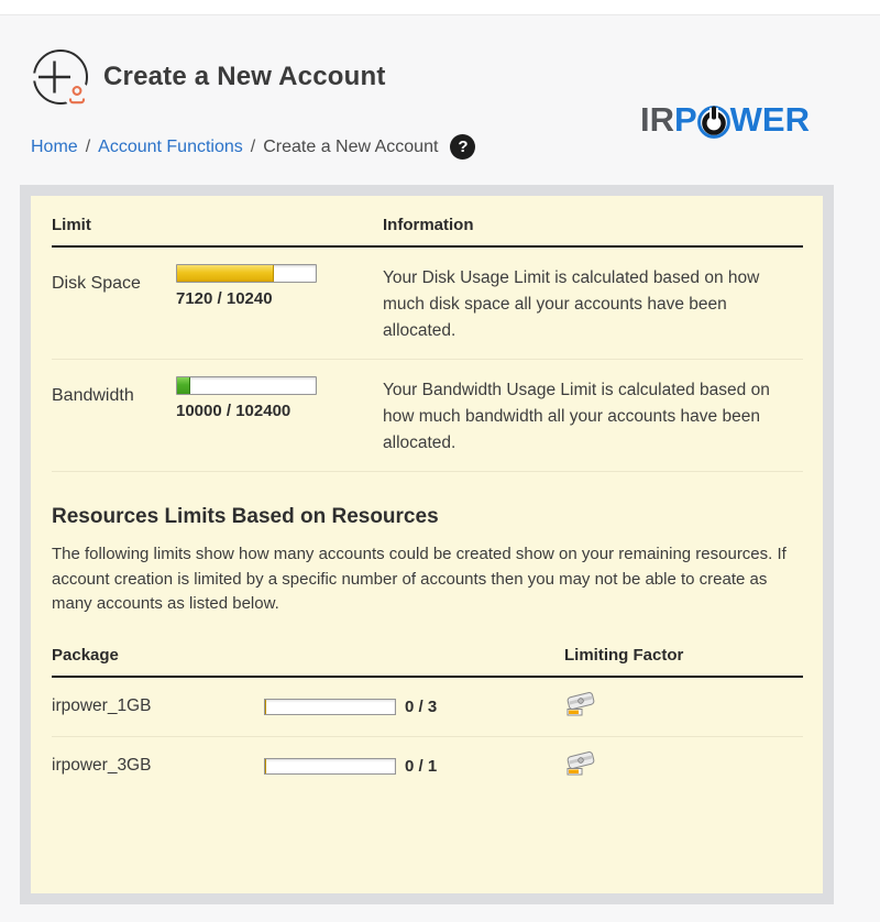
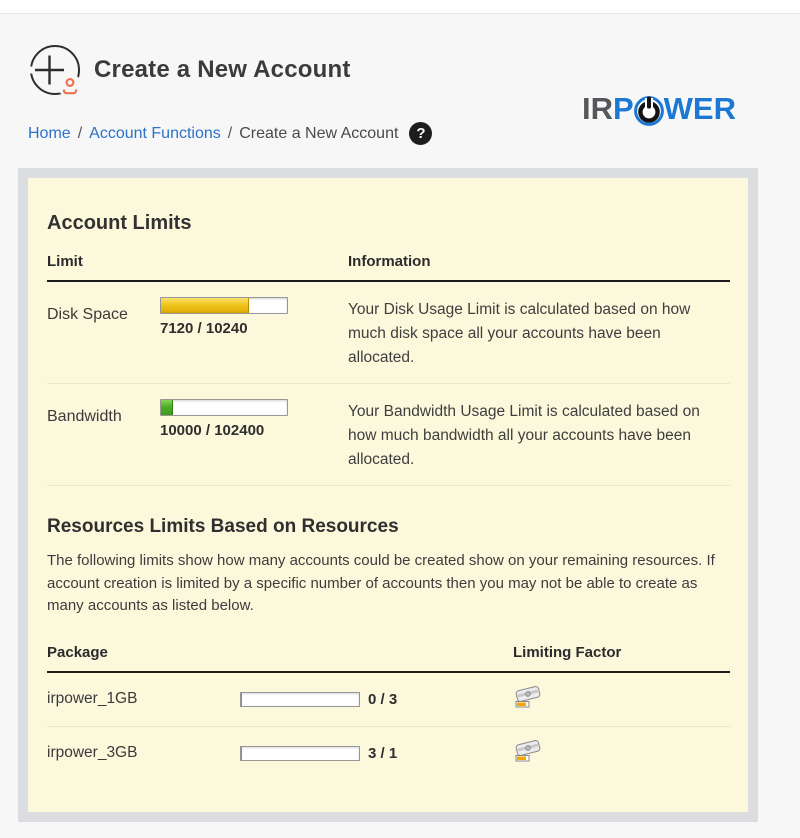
  Create a New Account
  Home
  /
  Account Functions
  /
  Create a New Account
  ?
  IR
  P
  WER
+ Account Limits
  Limit
  Information
  Disk Space
  7120 / 10240
  Your Disk Usage Limit is calculated based on how much disk space all your accounts have been allocated.
  Bandwidth
  10000 / 102400
  Your Bandwidth Usage Limit is calculated based on how much bandwidth all your accounts have been allocated.
  Resources Limits Based on Resources
  The following limits show how many accounts could be created show on your remaining resources. If account creation is limited by a specific number of accounts then you may not be able to create as many accounts as listed below.
  Package
  Limiting Factor
  irpower_1GB
  0 / 3
  irpower_3GB
- 0 / 1
+ 3 / 1
